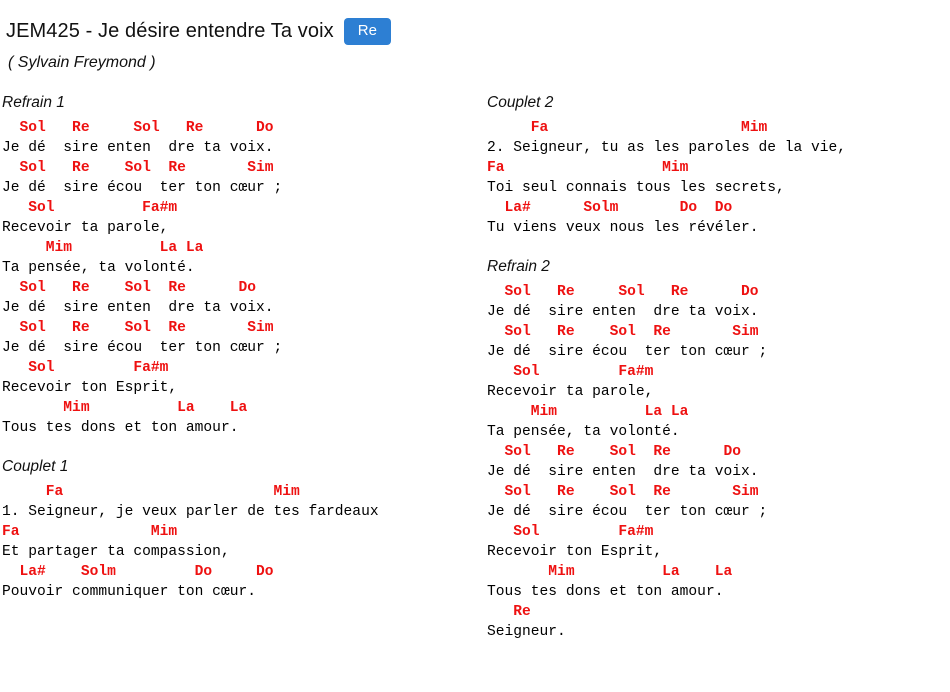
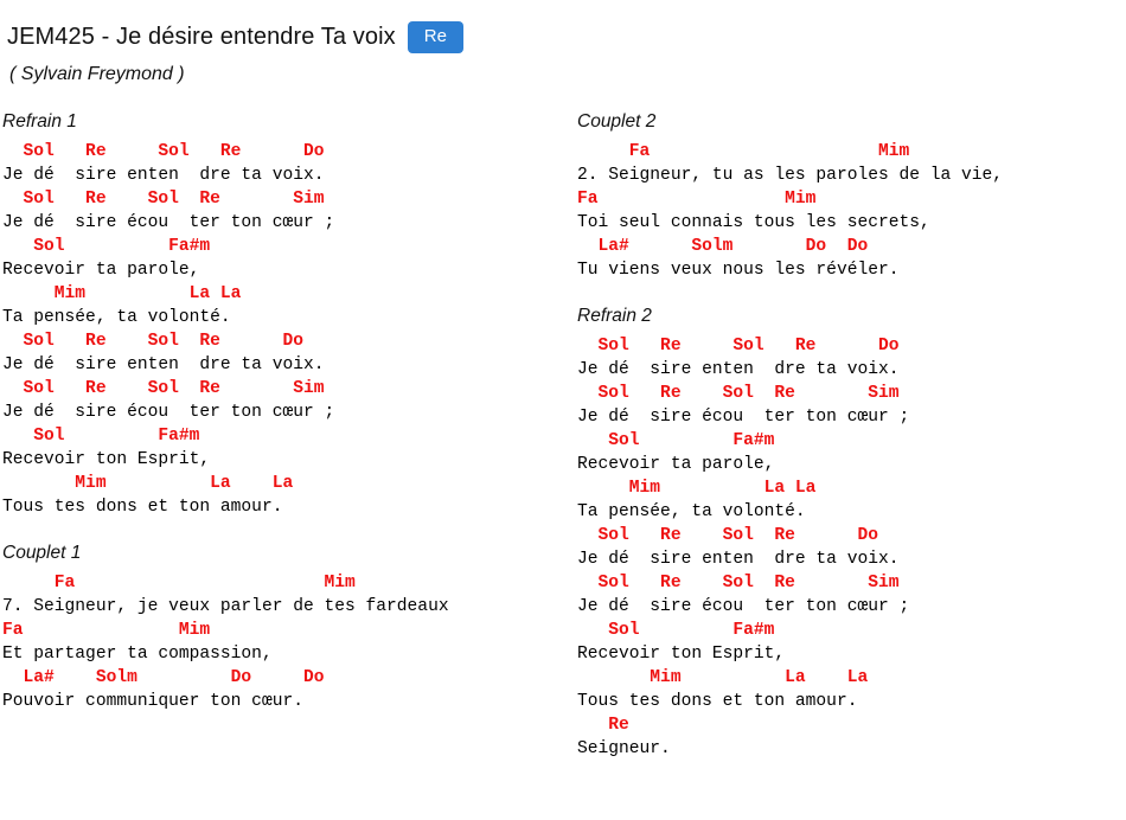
  JEM425 - Je désire entendre Ta voix
  Re
  ( Sylvain Freymond )
  Refrain 1
  Sol Re Sol Re Do
  Je dé sire enten dre ta voix.
  Sol Re Sol Re Sim
  Je dé sire écou ter ton cœur ;
  Sol Fa#m
  Recevoir ta parole,
  Mim La La
  Ta pensée, ta volonté.
  Sol Re Sol Re Do
  Je dé sire enten dre ta voix.
  Sol Re Sol Re Sim
  Je dé sire écou ter ton cœur ;
  Sol Fa#m
  Recevoir ton Esprit,
  Mim La La
  Tous tes dons et ton amour.
  Couplet 1
  Fa Mim
- 1. Seigneur, je veux parler de tes fardeaux
+ 7. Seigneur, je veux parler de tes fardeaux
  Fa Mim
  Et partager ta compassion,
  La# Solm Do Do
  Pouvoir communiquer ton cœur.
  Couplet 2
  Fa Mim
  2. Seigneur, tu as les paroles de la vie,
  Fa Mim
  Toi seul connais tous les secrets,
  La# Solm Do Do
  Tu viens veux nous les révéler.
  Refrain 2
  Sol Re Sol Re Do
  Je dé sire enten dre ta voix.
  Sol Re Sol Re Sim
  Je dé sire écou ter ton cœur ;
  Sol Fa#m
  Recevoir ta parole,
  Mim La La
  Ta pensée, ta volonté.
  Sol Re Sol Re Do
  Je dé sire enten dre ta voix.
  Sol Re Sol Re Sim
  Je dé sire écou ter ton cœur ;
  Sol Fa#m
  Recevoir ton Esprit,
  Mim La La
  Tous tes dons et ton amour.
  Re
  Seigneur.
